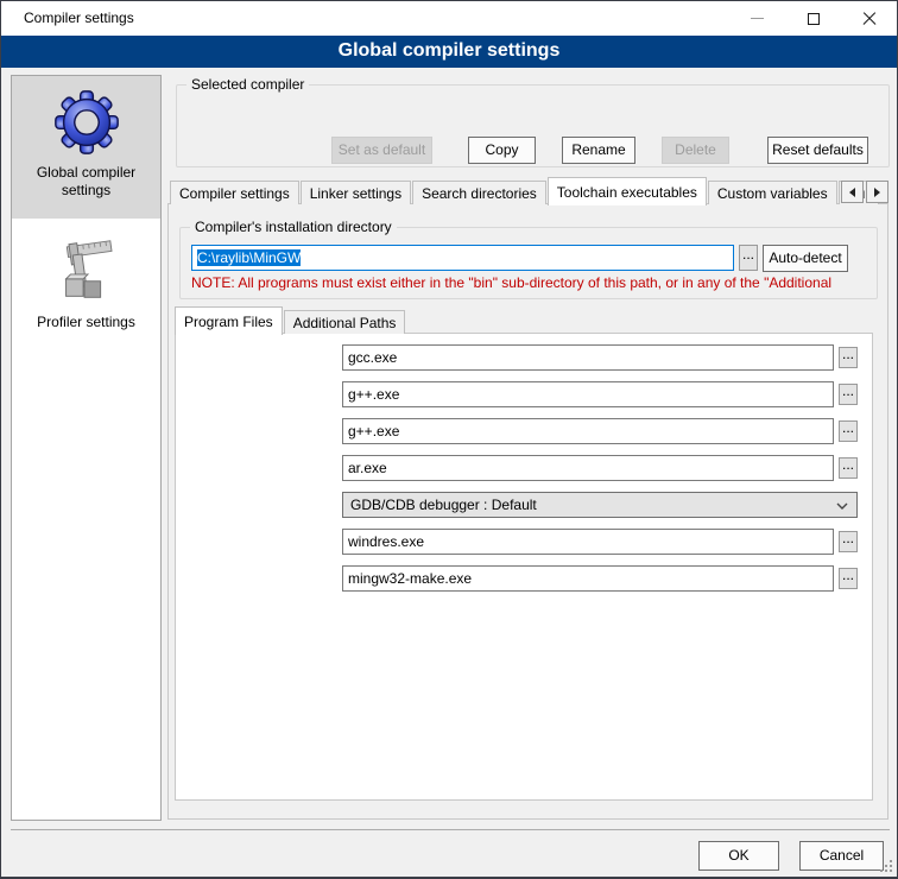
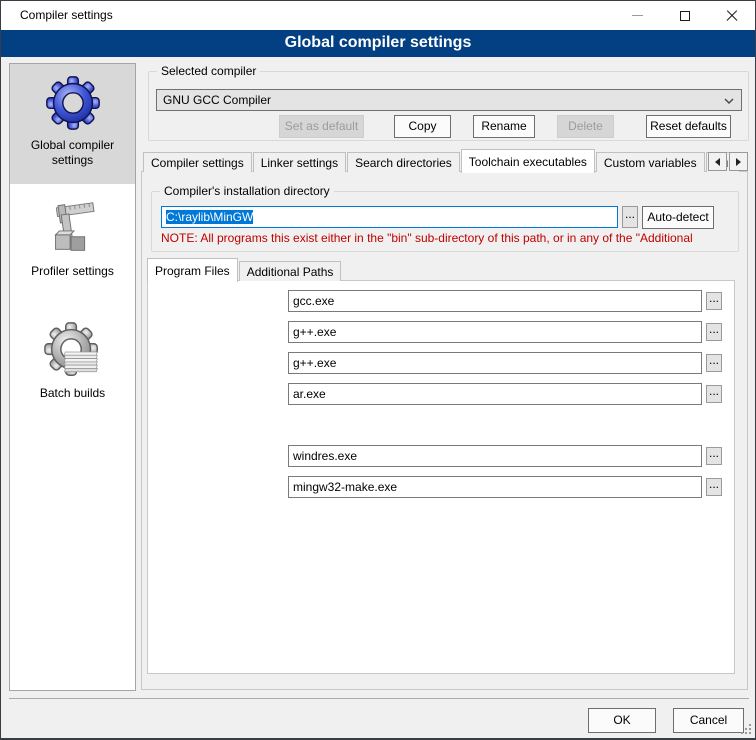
  Compiler settings
  Global compiler settings
  Global compiler settings
  Profiler settings
+ Batch builds
  Selected compiler
+ GNU GCC Compiler
  Set as default
  Copy
  Rename
  Delete
  Reset defaults
  Compiler settings
  Linker settings
  Search directories
  Toolchain executables
  Custom variables
  Compiler's installation directory
  C:\raylib\MinGW
  ...
  Auto-detect
- NOTE: All programs must exist either in the "bin" sub-directory of this path, or in any of the "Additional
+ NOTE: All programs this exist either in the "bin" sub-directory of this path, or in any of the "Additional
  Program Files
  Additional Paths
  gcc.exe
  ...
  g++.exe
  ...
  g++.exe
  ...
  ar.exe
  ...
- GDB/CDB debugger : Default
  windres.exe
  ...
  mingw32-make.exe
  ...
  OK
  Cancel
